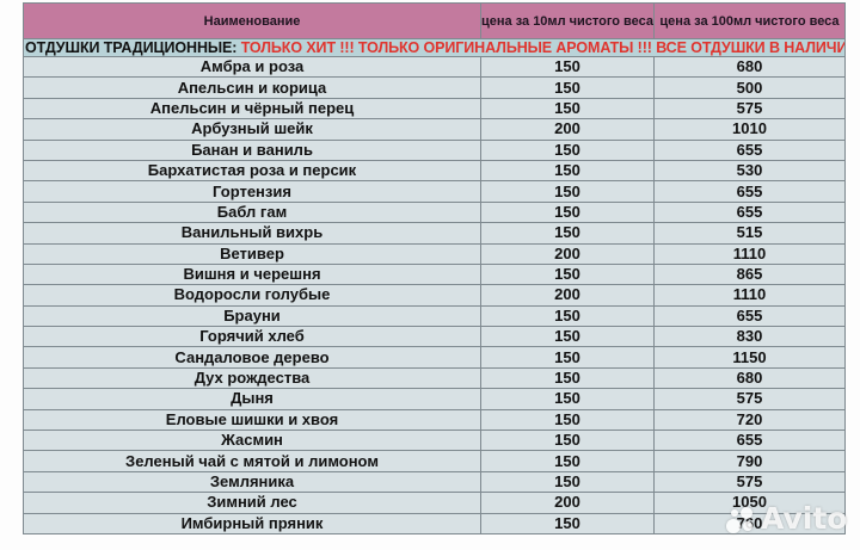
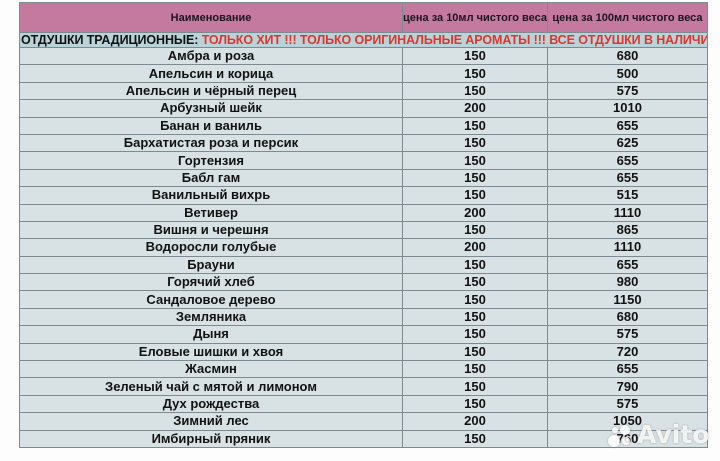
  Наименование	цена за 10мл чистого веса	цена за 100мл чистого веса
  ОТДУШКИ ТРАДИЦИОННЫЕ: ТОЛЬКО ХИТ !!! ТОЛЬКО ОРИГИНАЛЬНЫЕ АРОМАТЫ !!! ВСЕ ОТДУШКИ В НАЛИЧИ
  Амбра и роза	150	680
  Апельсин и корица	150	500
  Апельсин и чёрный перец	150	575
  Арбузный шейк	200	1010
  Банан и ваниль	150	655
- Бархатистая роза и персик	150	530
+ Бархатистая роза и персик	150	625
  Гортензия	150	655
  Бабл гам	150	655
  Ванильный вихрь	150	515
  Ветивер	200	1110
  Вишня и черешня	150	865
  Водоросли голубые	200	1110
  Брауни	150	655
- Горячий хлеб	150	830
+ Горячий хлеб	150	980
  Сандаловое дерево	150	1150
- Дух рождества	150	680
+ Земляника	150	680
  Дыня	150	575
  Еловые шишки и хвоя	150	720
  Жасмин	150	655
  Зеленый чай с мятой и лимоном	150	790
- Земляника	150	575
+ Дух рождества	150	575
  Зимний лес	200	1050
  Имбирный пряник	150	760
  Avito
